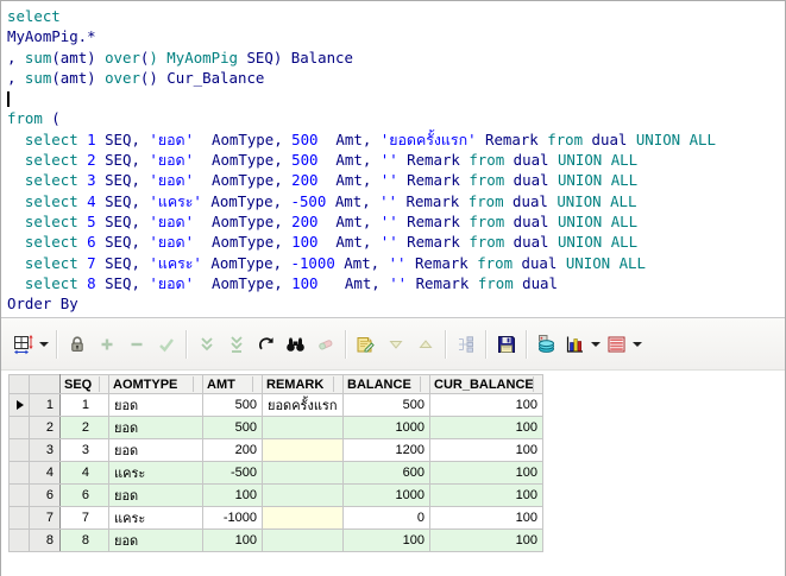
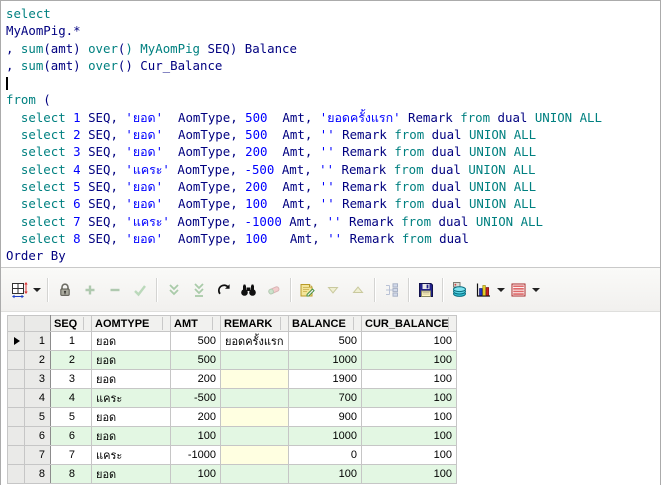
  select
  MyAomPig.*
  , sum(amt) over() MyAomPig SEQ) Balance
  , sum(amt) over() Cur_Balance
  from (
  select 1 SEQ, 'ยอด' AomType, 500 Amt, 'ยอดครั้งแรก' Remark from dual UNION ALL
  select 2 SEQ, 'ยอด' AomType, 500 Amt, '' Remark from dual UNION ALL
  select 3 SEQ, 'ยอด' AomType, 200 Amt, '' Remark from dual UNION ALL
  select 4 SEQ, 'แคระ' AomType, -500 Amt, '' Remark from dual UNION ALL
  select 5 SEQ, 'ยอด' AomType, 200 Amt, '' Remark from dual UNION ALL
  select 6 SEQ, 'ยอด' AomType, 100 Amt, '' Remark from dual UNION ALL
  select 7 SEQ, 'แคระ' AomType, -1000 Amt, '' Remark from dual UNION ALL
  select 8 SEQ, 'ยอด' AomType, 100 Amt, '' Remark from dual
  Order By
  		SEQ	AOMTYPE	AMT	REMARK	BALANCE	CUR_BALANCE
  	1	1	ยอด	500	ยอดครั้งแรก	500	100
  	2	2	ยอด	500		1000	100
- 	3	3	ยอด	200		1200	100
+ 	3	3	ยอด	200		1900	100
- 	4	4	แคระ	-500		600	100
+ 	4	4	แคระ	-500		700	100
+ 	5	5	ยอด	200		900	100
  	6	6	ยอด	100		1000	100
  	7	7	แคระ	-1000		0	100
  	8	8	ยอด	100		100	100
